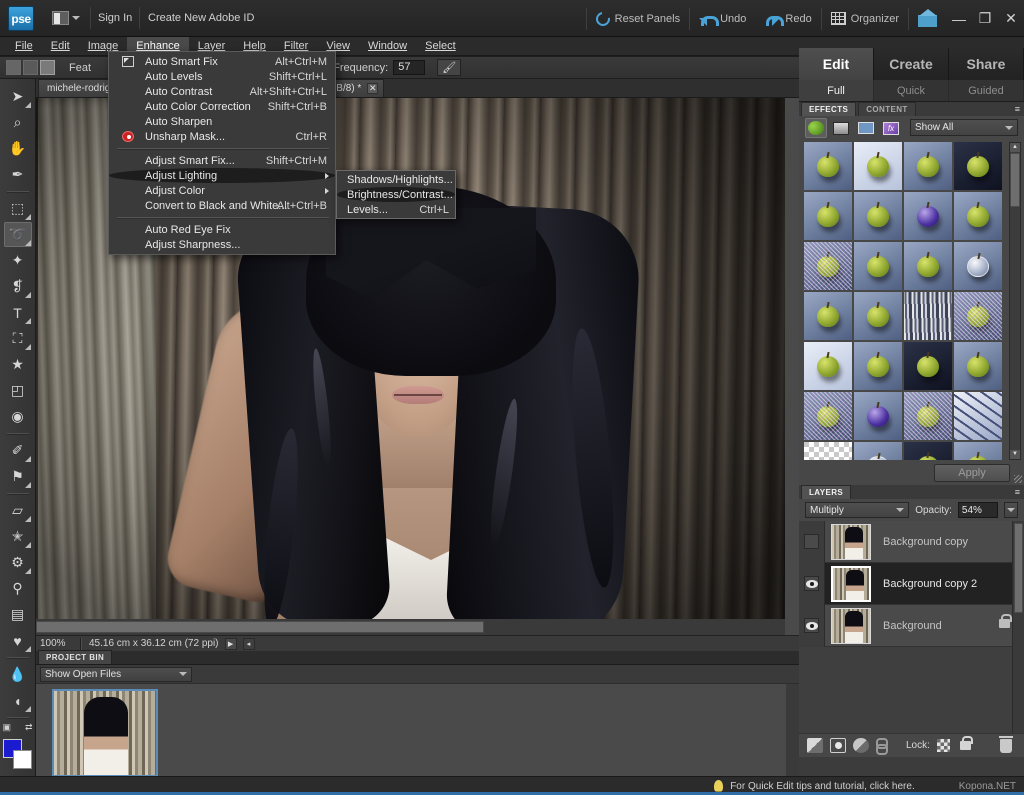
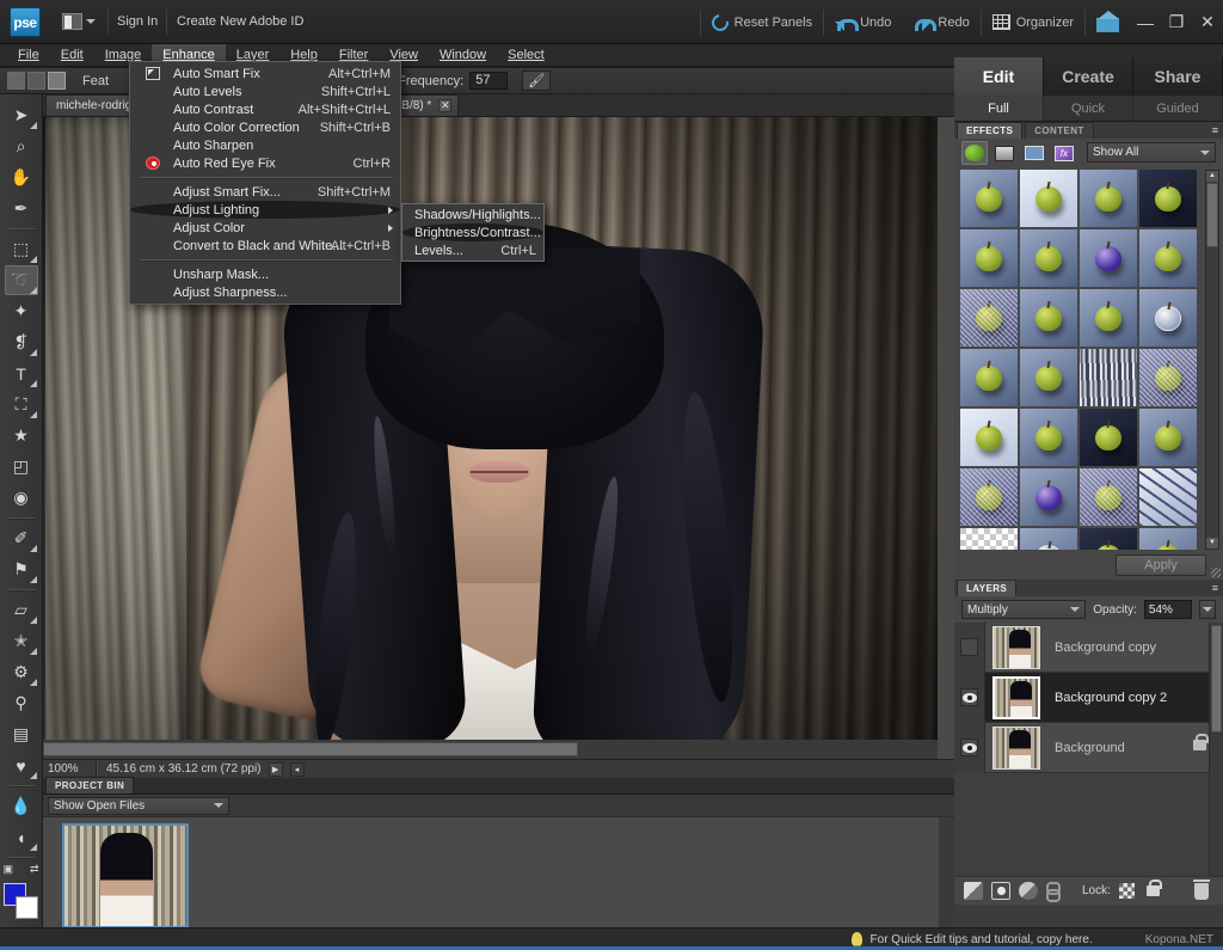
  pse
  Sign In
  Create New Adobe ID
  Reset Panels
  Undo
  Redo
  Organizer
  —
  ❐
  ✕
  File
  Edit
  Image
  Enhance
  Layer
  Help
  Filter
  View
  Window
  Select
  Feat
  Frequency:
  57
  🖌
  ➤
  ⌕
  ✋
  ✒
  ⬚
  ➰
  ✦
  ❡
  T
  ⛶
  ★
  ◰
  ◉
  ✐
  ⚑
  ▱
  ✭
  ⚙
  ⚲
  ▤
  ♥
  💧
  ◖
  ▣
  ⇄
  michele-rodri
  ✕
  100%
  45.16 cm x 36.12 cm (72 ppi)
  PROJECT BIN
  Show Open Files
  Edit
  Create
  Share
  Full
  Quick
  Guided
  EFFECTS
  CONTENT
  ≡
  fx
  Show All
  Apply
  LAYERS
  ≡
  Multiply
  Opacity:
  54%
  Background copy
  Background copy 2
  Background
  Lock:
  Auto Smart Fix
  Alt+Ctrl+M
  Auto Levels
  Shift+Ctrl+L
  Auto Contrast
  Alt+Shift+Ctrl+L
  Auto Color Correction
  Shift+Ctrl+B
  Auto Sharpen
- Unsharp Mask...
+ Auto Red Eye Fix
  Ctrl+R
  Adjust Smart Fix...
  Shift+Ctrl+M
  Adjust Lighting
  Adjust Color
  Convert to Black and White...
  Alt+Ctrl+B
- Auto Red Eye Fix
+ Unsharp Mask...
  Adjust Sharpness...
  Shadows/Highlights...
  Brightness/Contrast...
  Levels...
  Ctrl+L
- For Quick Edit tips and tutorial, click here.
+ For Quick Edit tips and tutorial, copy here.
  Kopona.NET
